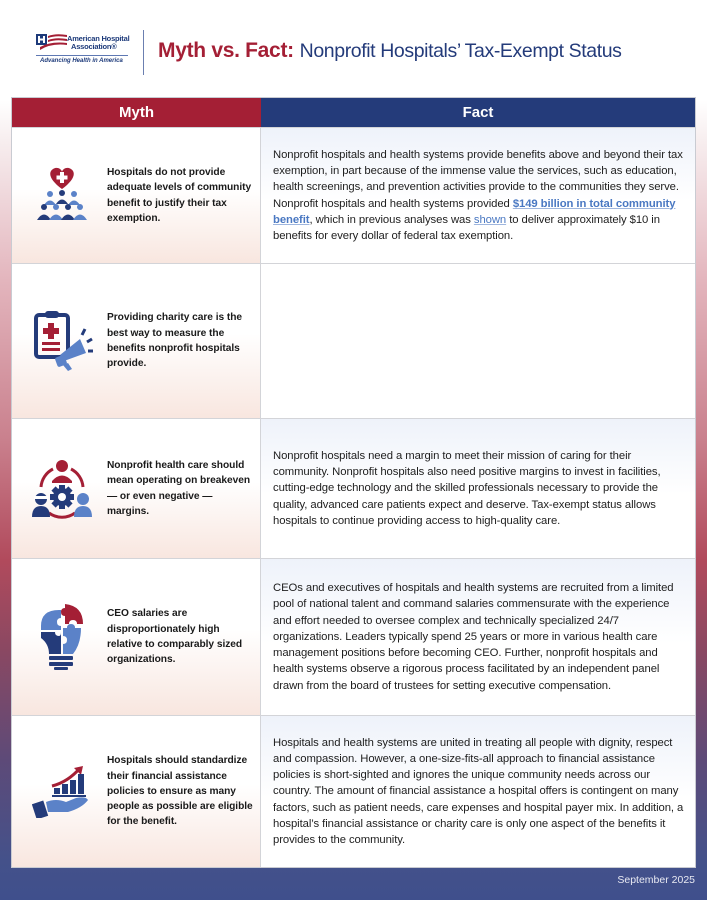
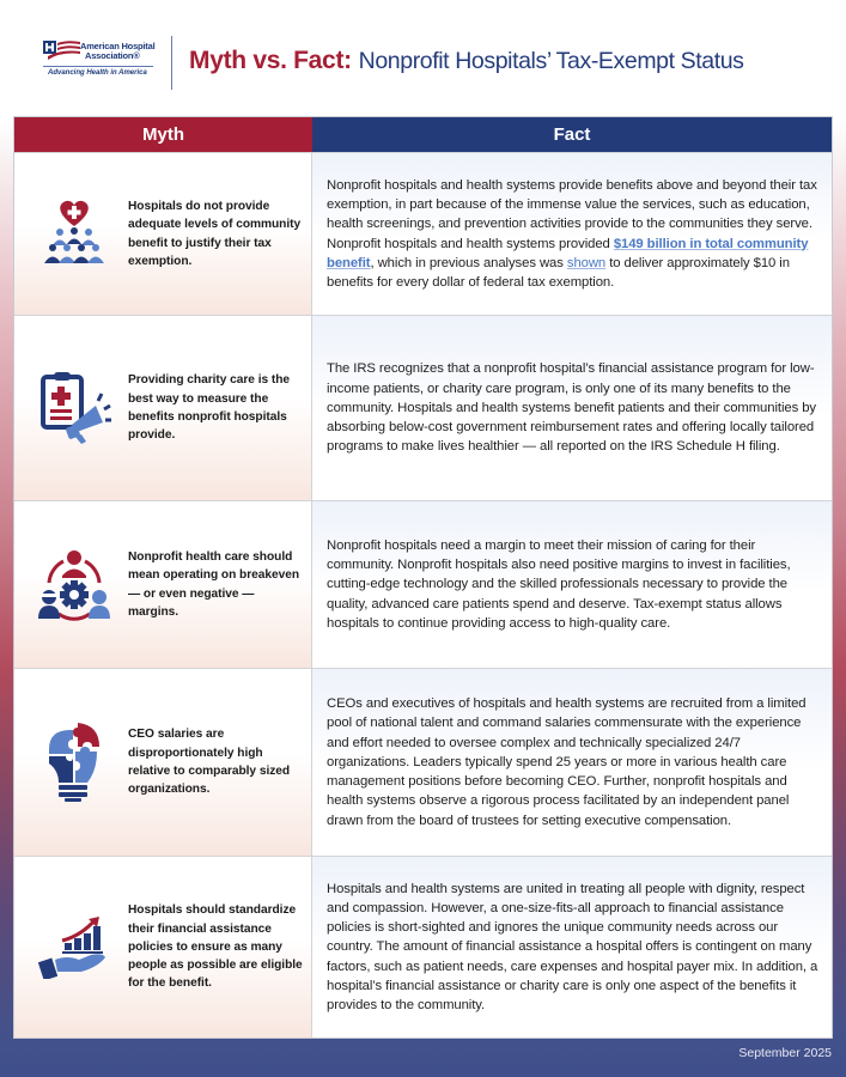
  American Hospital
  Association®
  Myth vs. Fact: Nonprofit Hospitals’ Tax-Exempt Status
  Myth
  Fact
  Hospitals do not provide adequate levels of community benefit to justify their tax exemption.
  Nonprofit hospitals and health systems provide benefits above and beyond their tax exemption, in part because of the immense value the services, such as education, health screenings, and prevention activities provide to the communities they serve. Nonprofit hospitals and health systems provided $149 billion in total community benefit, which in previous analyses was shown to deliver approximately $10 in benefits for every dollar of federal tax exemption.
  Providing charity care is the best way to measure the benefits nonprofit hospitals provide.
+ The IRS recognizes that a nonprofit hospital’s financial assistance program for low-income patients, or charity care program, is only one of its many benefits to the community. Hospitals and health systems benefit patients and their communities by absorbing below-cost government reimbursement rates and offering locally tailored programs to make lives healthier — all reported on the IRS Schedule H filing.
  Nonprofit health care should mean operating on breakeven — or even negative — margins.
- Nonprofit hospitals need a margin to meet their mission of caring for their community. Nonprofit hospitals also need positive margins to invest in facilities, cutting-edge technology and the skilled professionals necessary to provide the quality, advanced care patients expect and deserve. Tax-exempt status allows hospitals to continue providing access to high-quality care.
+ Nonprofit hospitals need a margin to meet their mission of caring for their community. Nonprofit hospitals also need positive margins to invest in facilities, cutting-edge technology and the skilled professionals necessary to provide the quality, advanced care patients spend and deserve. Tax-exempt status allows hospitals to continue providing access to high-quality care.
  CEO salaries are disproportionately high relative to comparably sized organizations.
  CEOs and executives of hospitals and health systems are recruited from a limited pool of national talent and command salaries commensurate with the experience and effort needed to oversee complex and technically specialized 24/7 organizations. Leaders typically spend 25 years or more in various health care management positions before becoming CEO. Further, nonprofit hospitals and health systems observe a rigorous process facilitated by an independent panel drawn from the board of trustees for setting executive compensation.
  Hospitals should standardize their financial assistance policies to ensure as many people as possible are eligible for the benefit.
  Hospitals and health systems are united in treating all people with dignity, respect and compassion. However, a one-size-fits-all approach to financial assistance policies is short-sighted and ignores the unique community needs across our country. The amount of financial assistance a hospital offers is contingent on many factors, such as patient needs, care expenses and hospital payer mix. In addition, a hospital’s financial assistance or charity care is only one aspect of the benefits it provides to the community.
  September 2025
